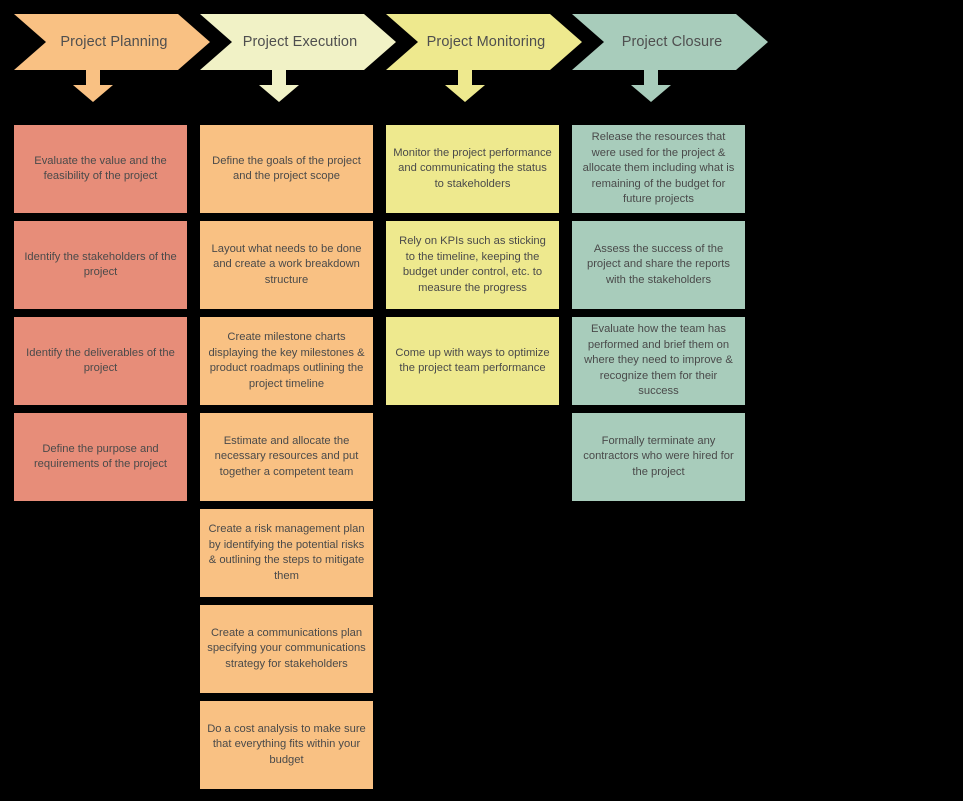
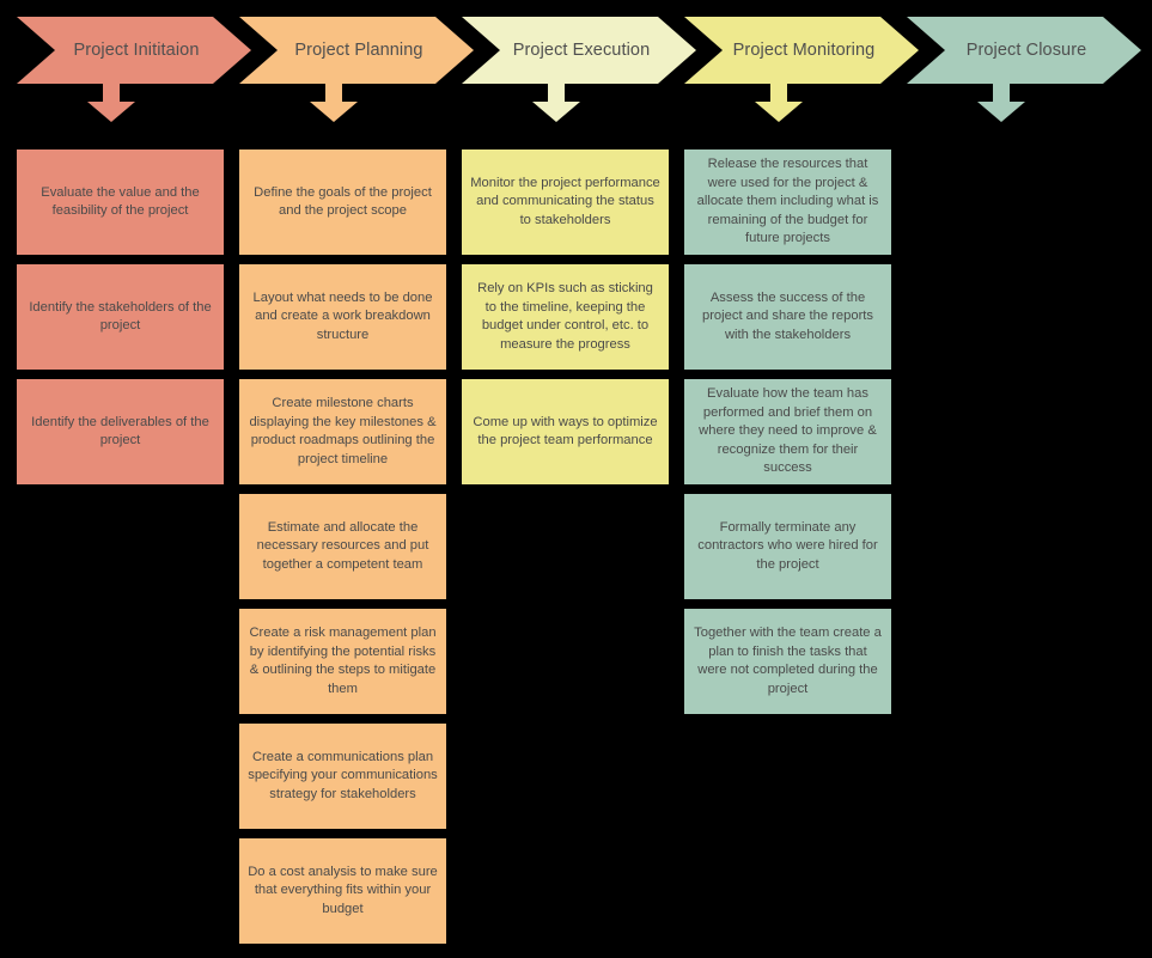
+ Project Inititaion
  Project Planning
  Project Execution
  Project Monitoring
  Project Closure
  Evaluate the value and the feasibility of the project
  Identify the stakeholders of the project
  Identify the deliverables of the project
- Define the purpose and requirements of the project
  Define the goals of the project and the project scope
  Layout what needs to be done and create a work breakdown structure
  Create milestone charts displaying the key milestones & product roadmaps outlining the project timeline
  Estimate and allocate the necessary resources and put together a competent team
  Create a risk management plan by identifying the potential risks & outlining the steps to mitigate them
  Create a communications plan specifying your communications strategy for stakeholders
  Do a cost analysis to make sure that everything fits within your budget
  Monitor the project performance and communicating the status to stakeholders
  Rely on KPIs such as sticking to the timeline, keeping the budget under control, etc. to measure the progress
  Come up with ways to optimize the project team performance
  Release the resources that were used for the project & allocate them including what is remaining of the budget for future projects
  Assess the success of the project and share the reports with the stakeholders
  Evaluate how the team has performed and brief them on where they need to improve & recognize them for their success
  Formally terminate any contractors who were hired for the project
+ Together with the team create a plan to finish the tasks that were not completed during the project
